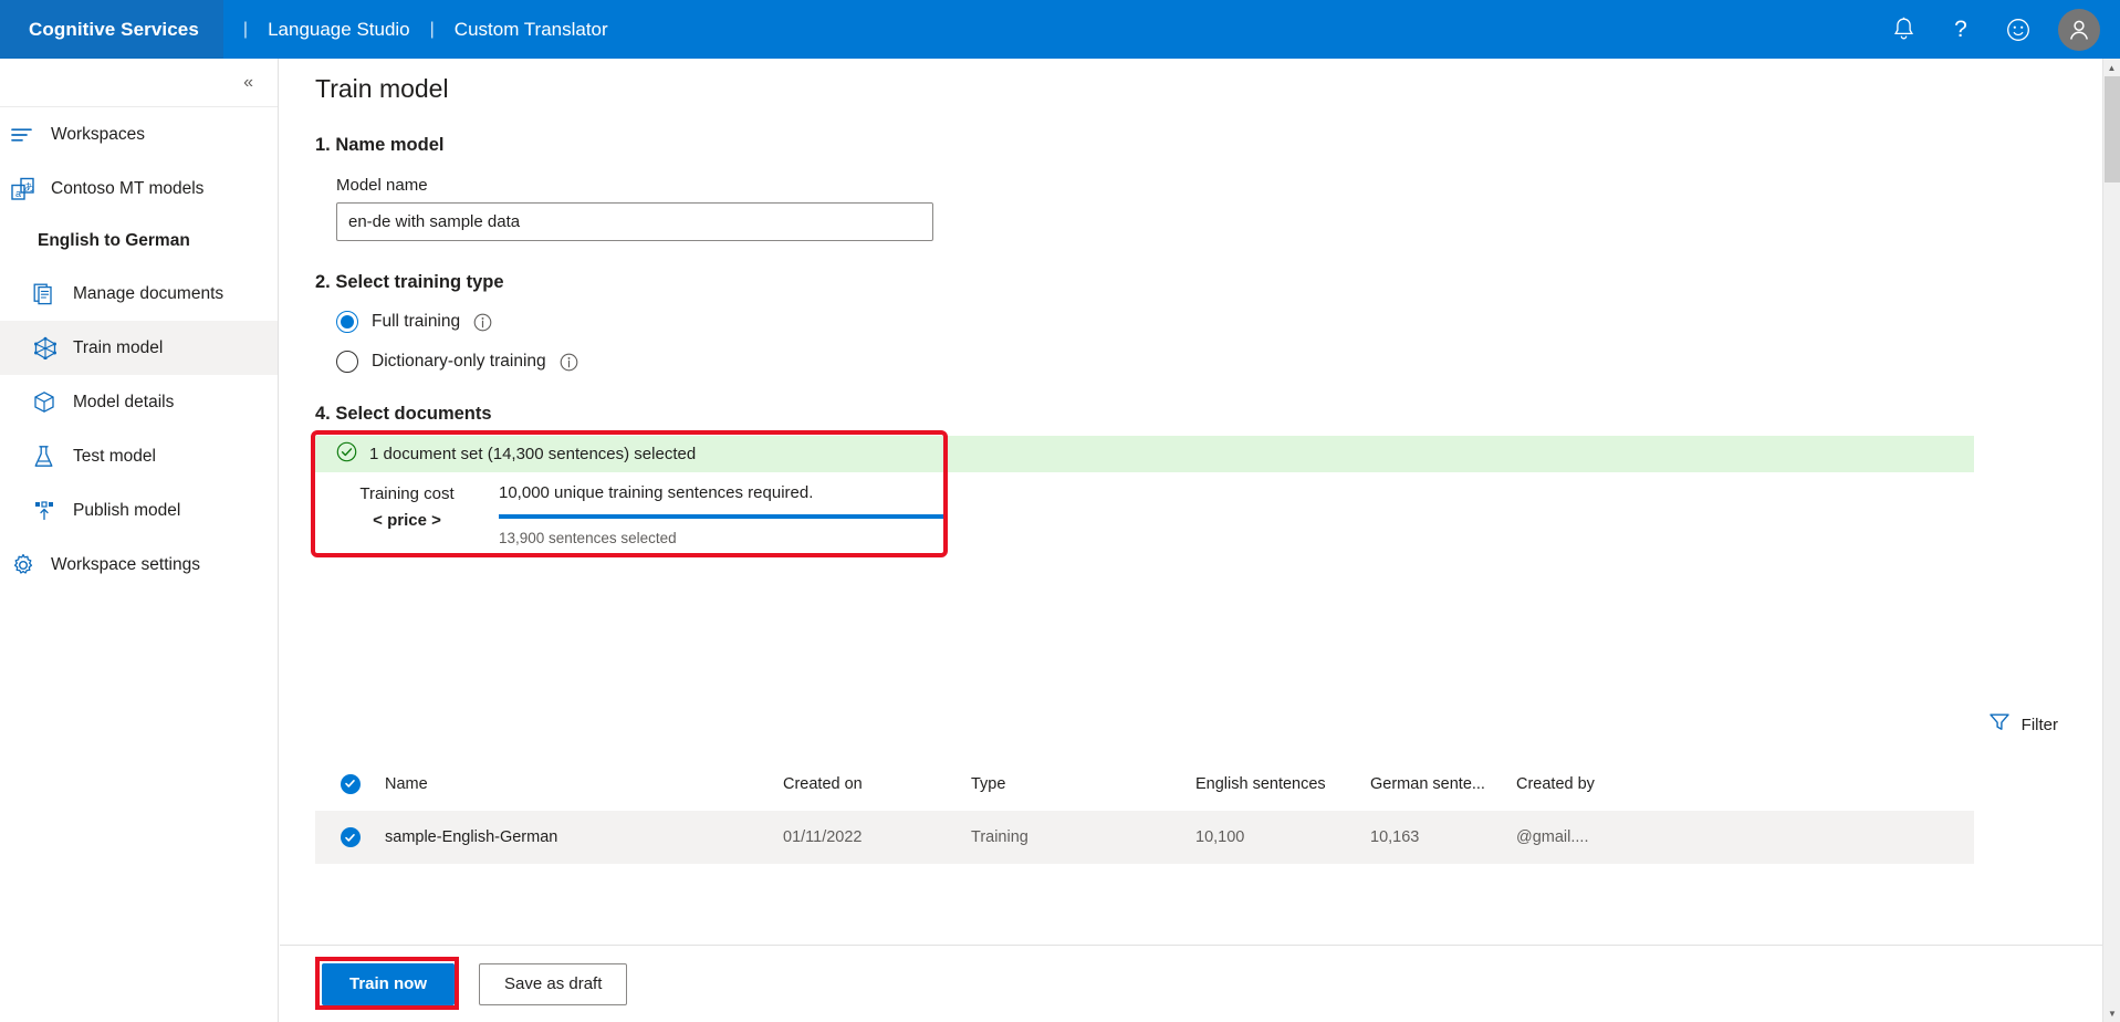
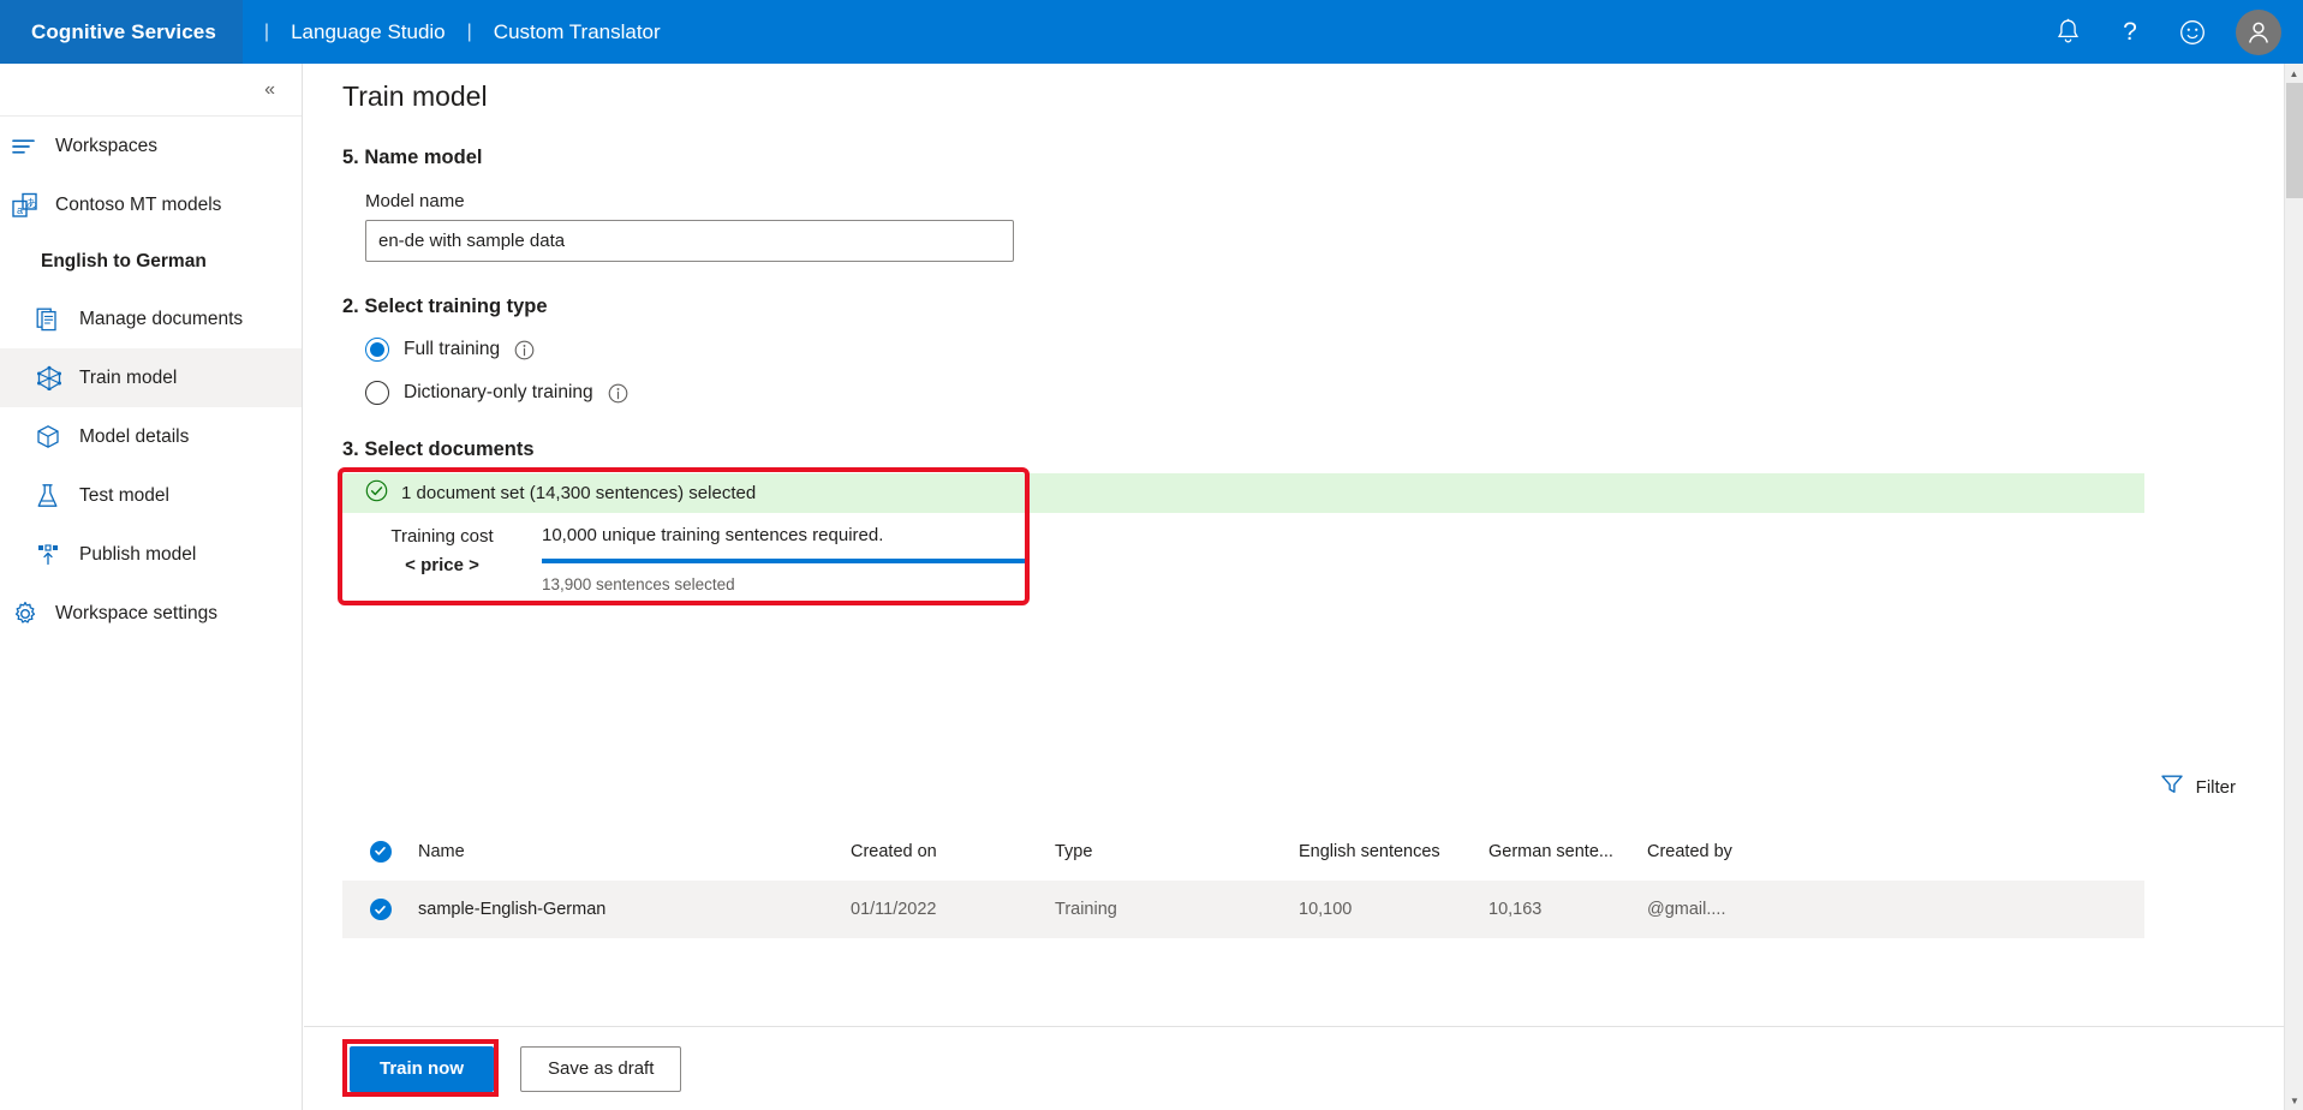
  Cognitive Services
  |
  Language Studio
  |
  Custom Translator
  ?
  «
  Workspaces
  a
  あ
  Contoso MT models
  English to German
  Manage documents
  Train model
  Model details
  Test model
  Publish model
  Workspace settings
  Train model
- 1. Name model
+ 5. Name model
  Model name
  en-de with sample data
  2. Select training type
  Full training
  Dictionary-only training
- 4. Select documents
+ 3. Select documents
  1 document set (14,300 sentences) selected
  Training cost
  < price >
  10,000 unique training sentences required.
  13,900 sentences selected
  Filter
  Name
  Created on
  Type
  English sentences
  German sente...
  Created by
  sample-English-German
  01/11/2022
  Training
  10,100
  10,163
  @gmail....
  Train now
  Save as draft
  ▲
  ▼
